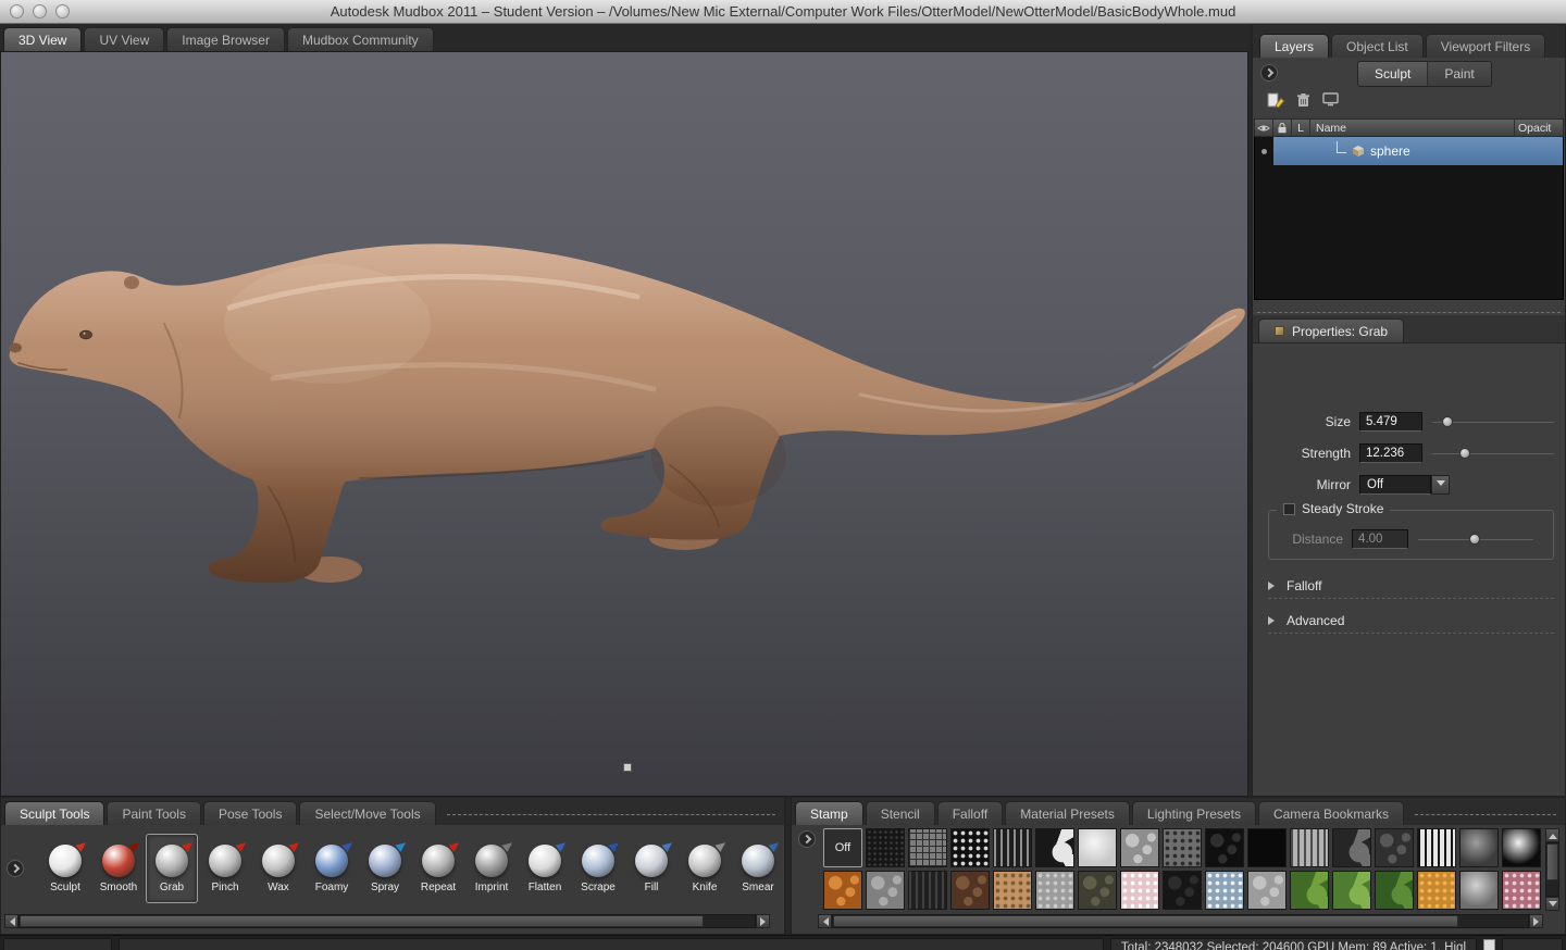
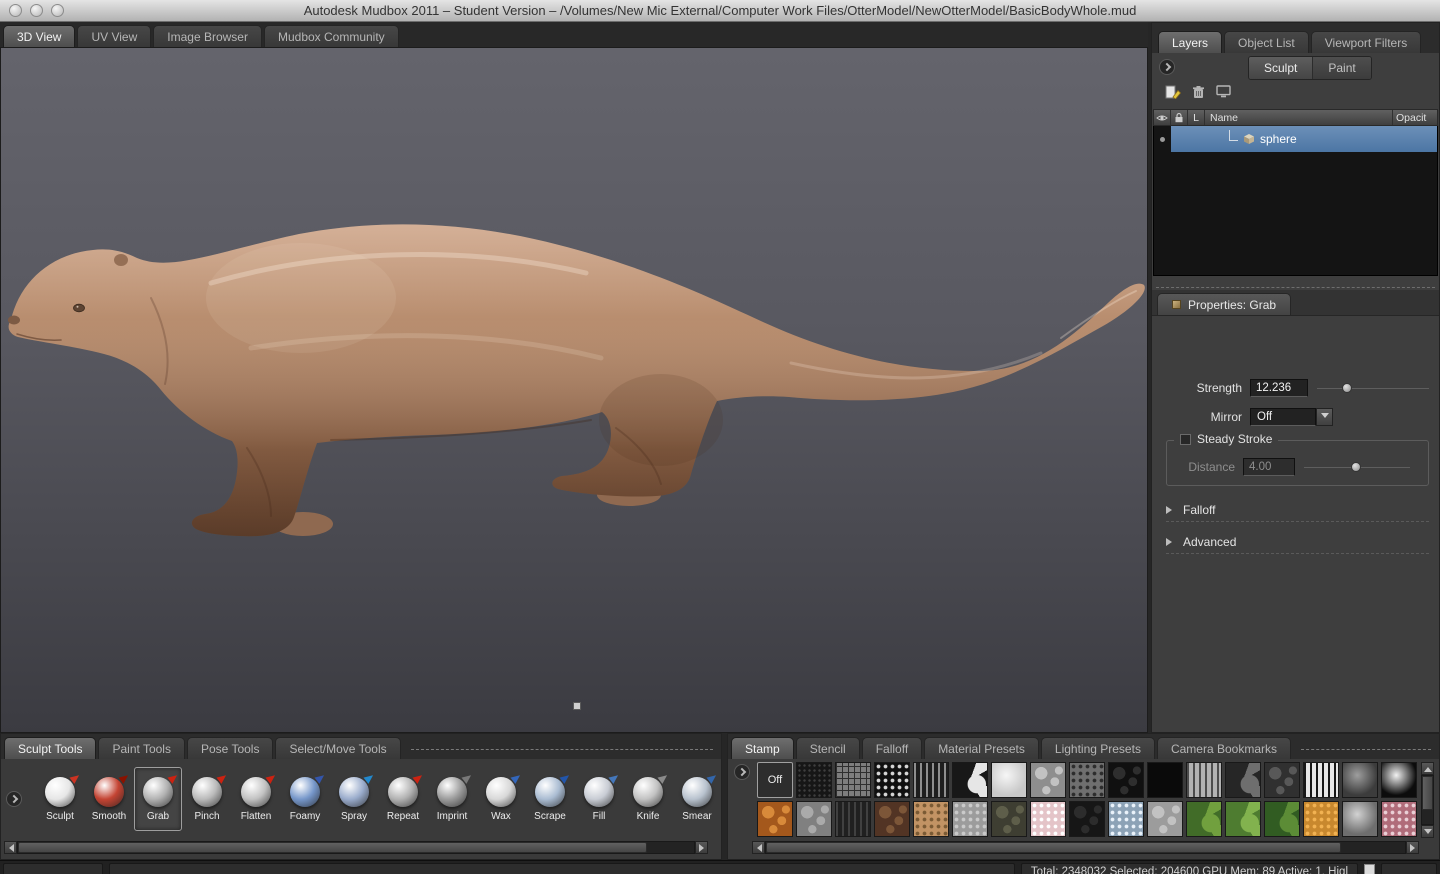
  Autodesk Mudbox 2011 – Student Version – /Volumes/New Mic External/Computer Work Files/OtterModel/NewOtterModel/BasicBodyWhole.mud
  3D View
  UV View
  Image Browser
  Mudbox Community
  Layers
  Object List
  Viewport Filters
  Sculpt
  Paint
  L
  Name
  Opacit
  sphere
  Properties: Grab
- Size
- 5.479
  Strength
  12.236
  Mirror
  Off
  Steady Stroke
  Distance
  4.00
  Falloff
  Advanced
  Sculpt Tools
  Paint Tools
  Pose Tools
  Select/Move Tools
  Sculpt
  Smooth
  Grab
  Pinch
- Wax
+ Flatten
  Foamy
  Spray
  Repeat
  Imprint
- Flatten
+ Wax
  Scrape
  Fill
  Knife
  Smear
  Stamp
  Stencil
  Falloff
  Material Presets
  Lighting Presets
  Camera Bookmarks
  Off
  Total: 2348032 Selected: 204600 GPU Mem: 89 Active: 1, Higl
